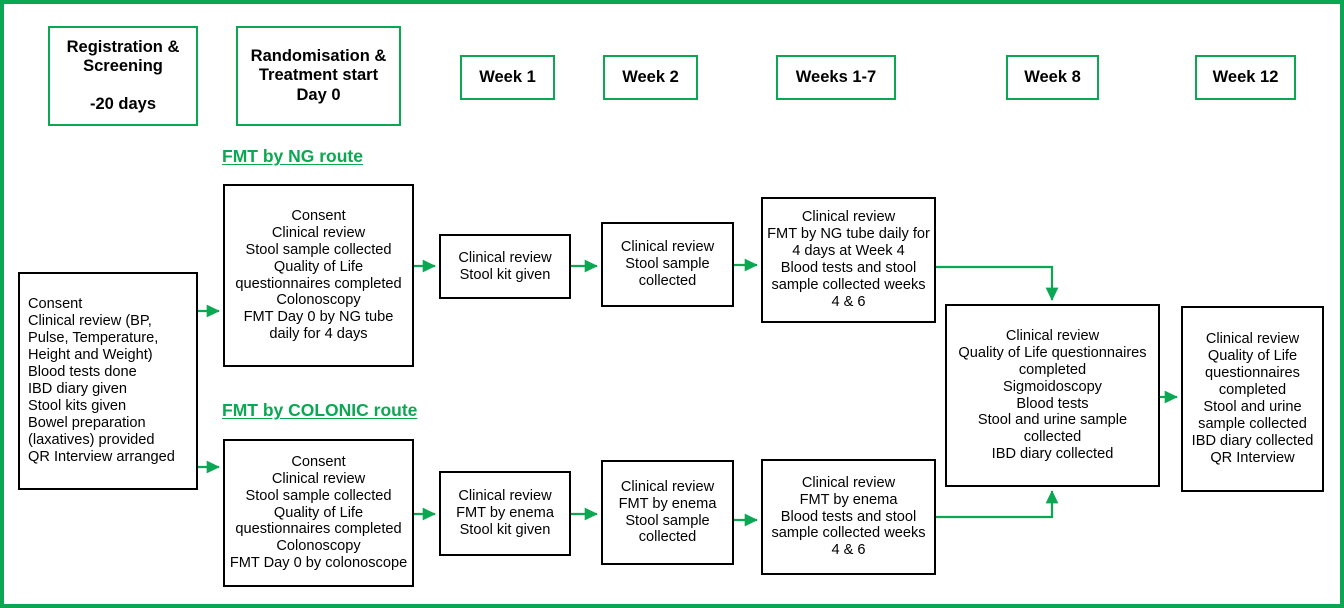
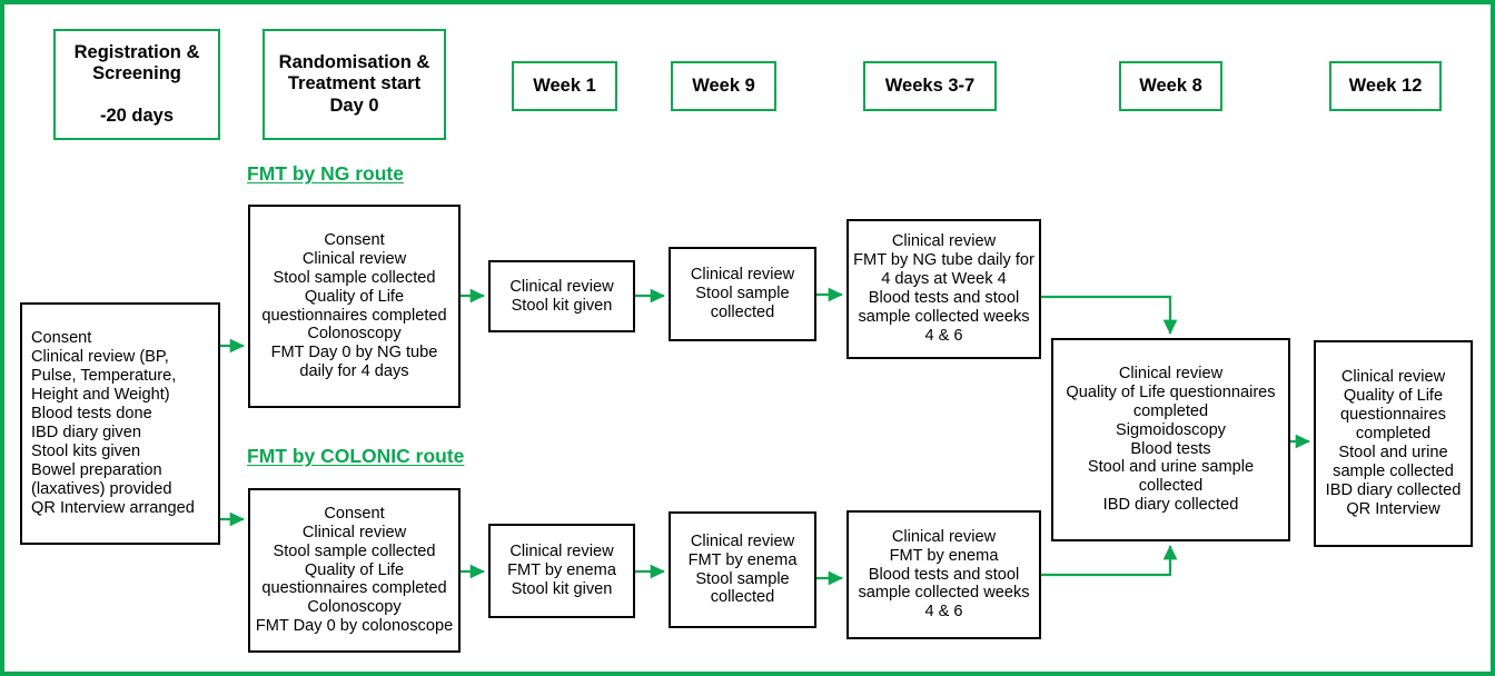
  Registration &
  Screening
  -20 days
  Randomisation &
  Treatment start
  Day 0
  Week 1
- Week 2
+ Week 9
- Weeks 1-7
+ Weeks 3-7
  Week 8
  Week 12
  FMT by NG route
  FMT by COLONIC route
  Consent
  Clinical review (BP,
  Pulse, Temperature,
  Height and Weight)
  Blood tests done
  IBD diary given
  Stool kits given
  Bowel preparation
  (laxatives) provided
  QR Interview arranged
  Consent
  Clinical review
  Stool sample collected
  Quality of Life
  questionnaires completed
  Colonoscopy
  FMT Day 0 by NG tube
  daily for 4 days
  Clinical review
  Stool kit given
  Clinical review
  Stool sample
  collected
  Clinical review
  FMT by NG tube daily for
  4 days at Week 4
  Blood tests and stool
  sample collected weeks
  4 & 6
  Consent
  Clinical review
  Stool sample collected
  Quality of Life
  questionnaires completed
  Colonoscopy
  FMT Day 0 by colonoscope
  Clinical review
  FMT by enema
  Stool kit given
  Clinical review
  FMT by enema
  Stool sample
  collected
  Clinical review
  FMT by enema
  Blood tests and stool
  sample collected weeks
  4 & 6
  Clinical review
  Quality of Life questionnaires
  completed
  Sigmoidoscopy
  Blood tests
  Stool and urine sample
  collected
  IBD diary collected
  Clinical review
  Quality of Life
  questionnaires
  completed
  Stool and urine
  sample collected
  IBD diary collected
  QR Interview
